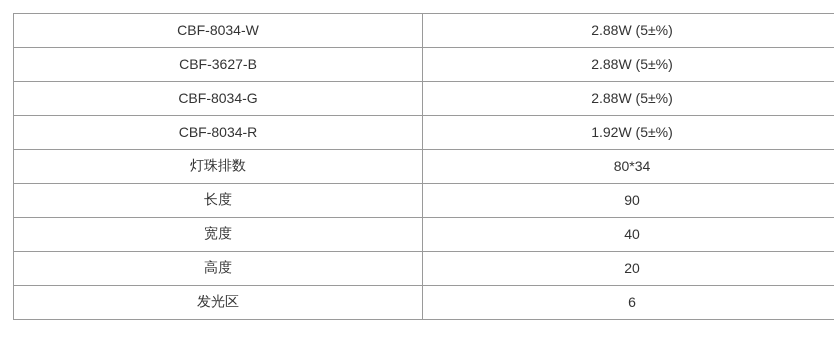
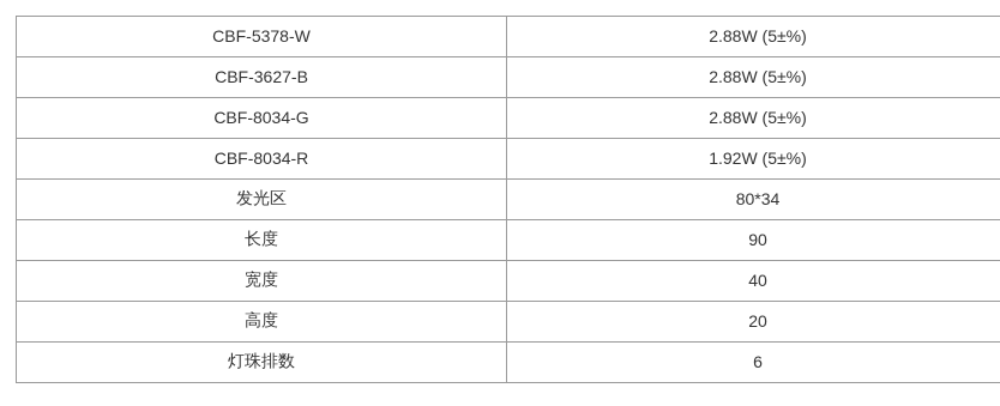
- CBF-8034-W	2.88W (5±%)
+ CBF-5378-W	2.88W (5±%)
  CBF-3627-B	2.88W (5±%)
  CBF-8034-G	2.88W (5±%)
  CBF-8034-R	1.92W (5±%)
- 灯珠排数	80*34
+ 发光区	80*34
  长度	90
  宽度	40
  高度	20
- 发光区	6
+ 灯珠排数	6
